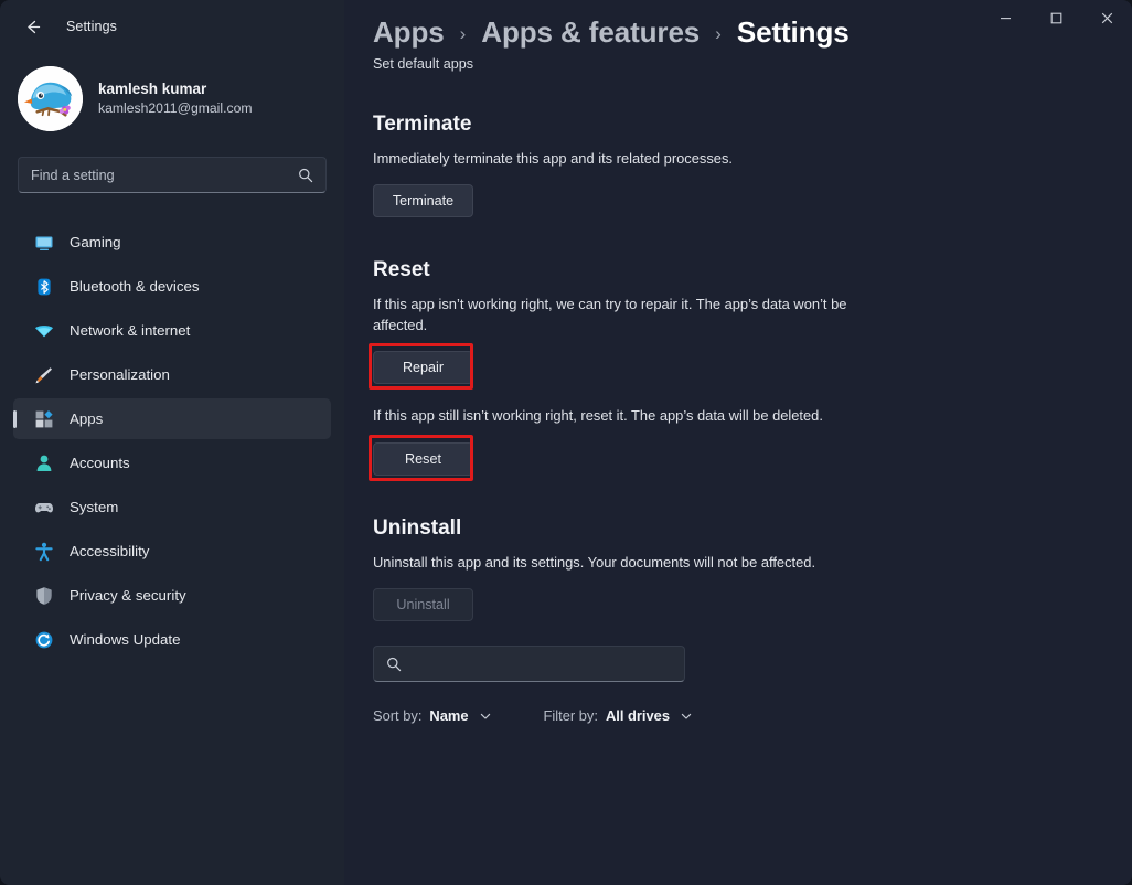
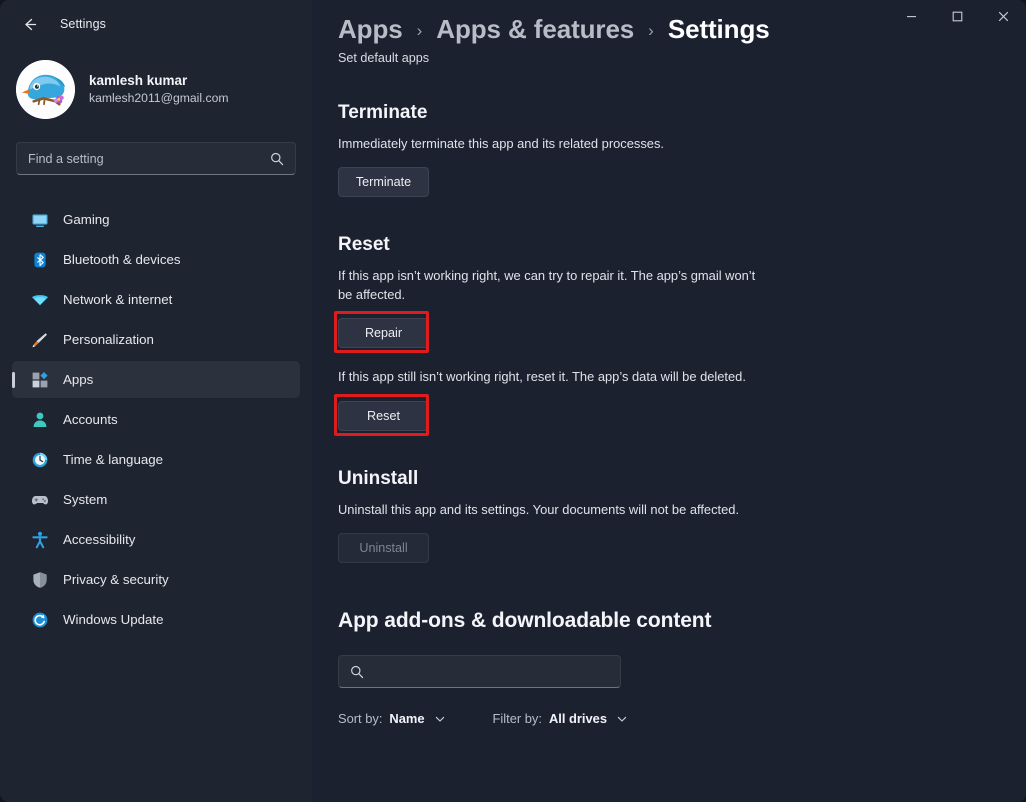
  Settings
  kamlesh kumar
  kamlesh2011@gmail.com
  Find a setting
  Gaming
  Bluetooth & devices
  Network & internet
  Personalization
  Apps
  Accounts
+ Time & language
  System
  Accessibility
  Privacy & security
  Windows Update
  Apps
  ›
  Apps & features
  ›
  Settings
  Set default apps
  Terminate
  Immediately terminate this app and its related processes.
  Terminate
  Reset
- If this app isn’t working right, we can try to repair it. The app’s data won’t be affected.
+ If this app isn’t working right, we can try to repair it. The app’s gmail won’t be affected.
  Repair
  If this app still isn’t working right, reset it. The app’s data will be deleted.
  Reset
  Uninstall
  Uninstall this app and its settings. Your documents will not be affected.
  Uninstall
+ App add-ons & downloadable content
  Sort by:
  Name
  Filter by:
  All drives
